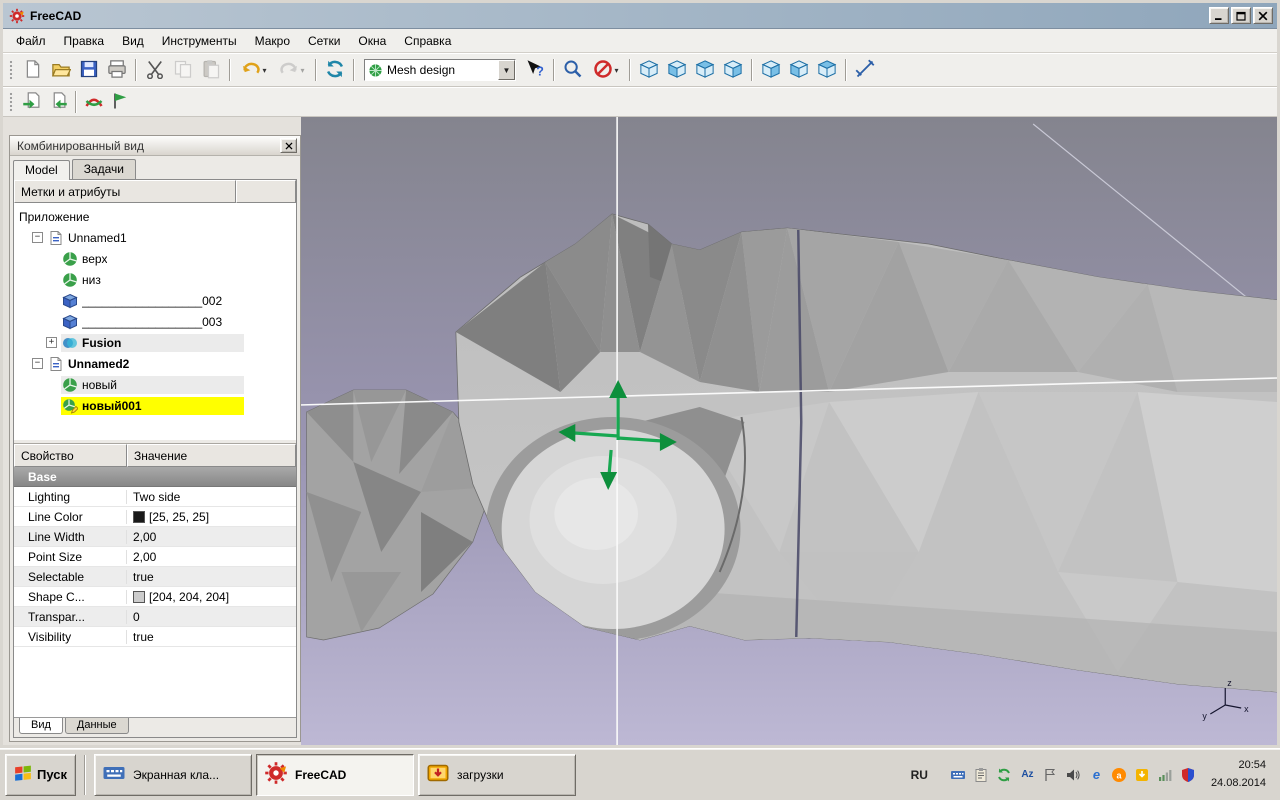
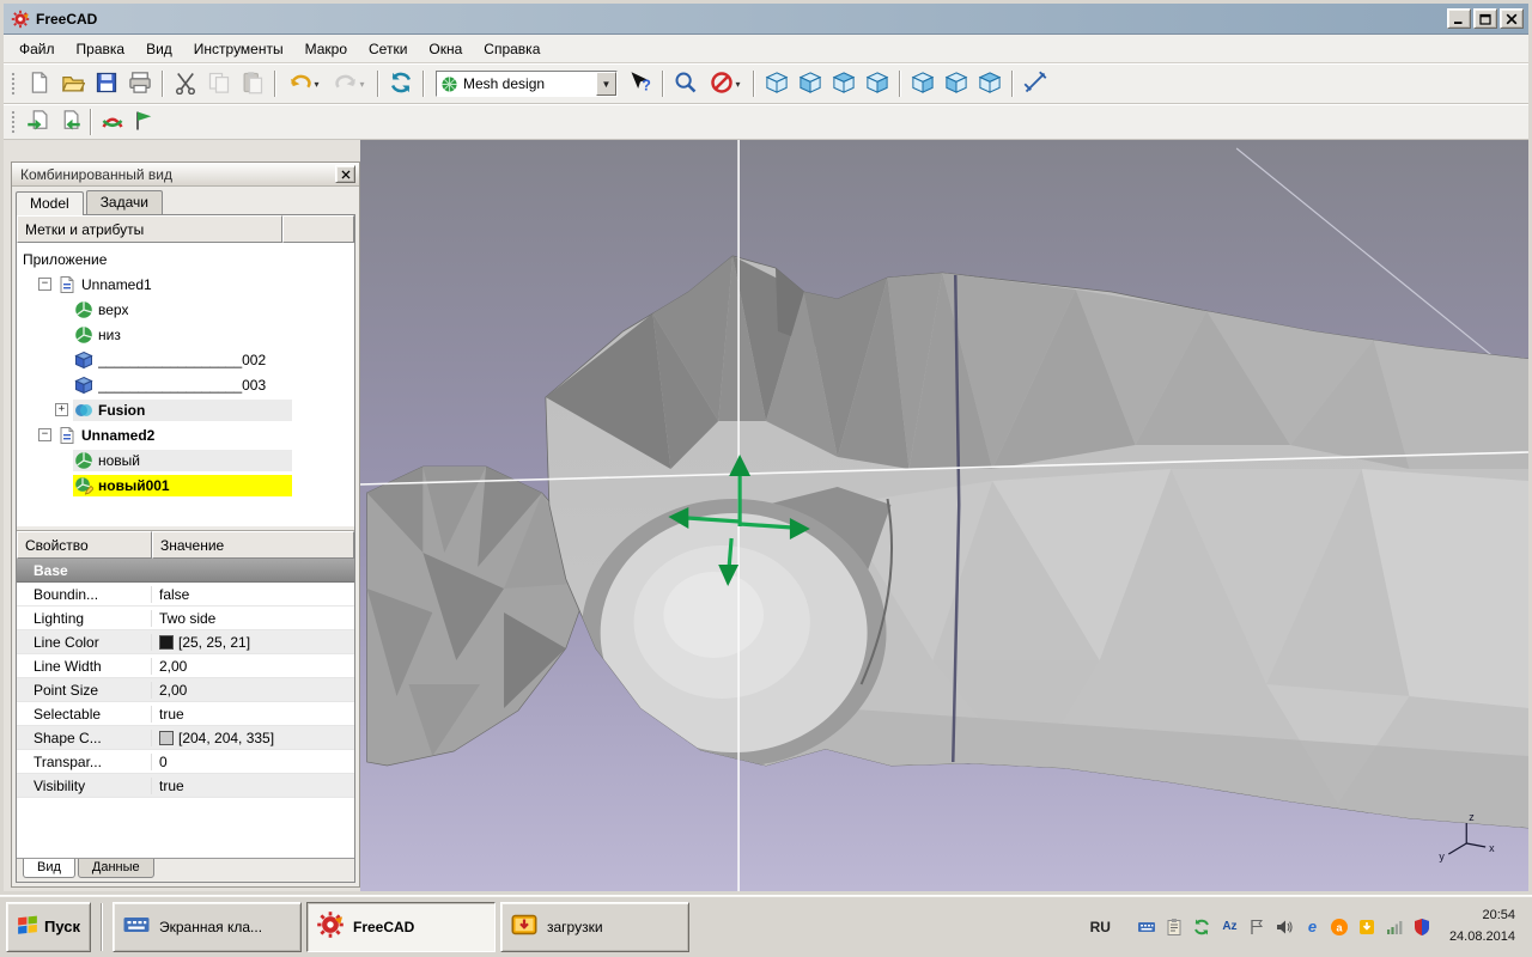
  FreeCAD
  Файл
  Правка
  Вид
  Инструменты
  Макро
  Сетки
  Окна
  Справка
  ▾
  ▾
  Mesh design
  ▼
  ?
  ▾
  z
  y
  x
  Комбинированный вид
  Model
  Задачи
  Метки и атрибуты
  Приложение
  −
  Unnamed1
  верх
  низ
  __________________002
  __________________003
  +
  Fusion
  −
  Unnamed2
  новый
  новый001
  Свойство
  Значение
  Base
+ Boundin...
+ false
  Lighting
  Two side
  Line Color
- [25, 25, 25]
+ [25, 25, 21]
  Line Width
  2,00
  Point Size
  2,00
  Selectable
  true
  Shape C...
- [204, 204, 204]
+ [204, 204, 335]
  Transpar...
  0
  Visibility
  true
  Вид
  Данные
  Пуск
  Экранная кла...
  FreeCAD
  загрузки
  RU
  Az
  e
  a
  20:54
  24.08.2014
